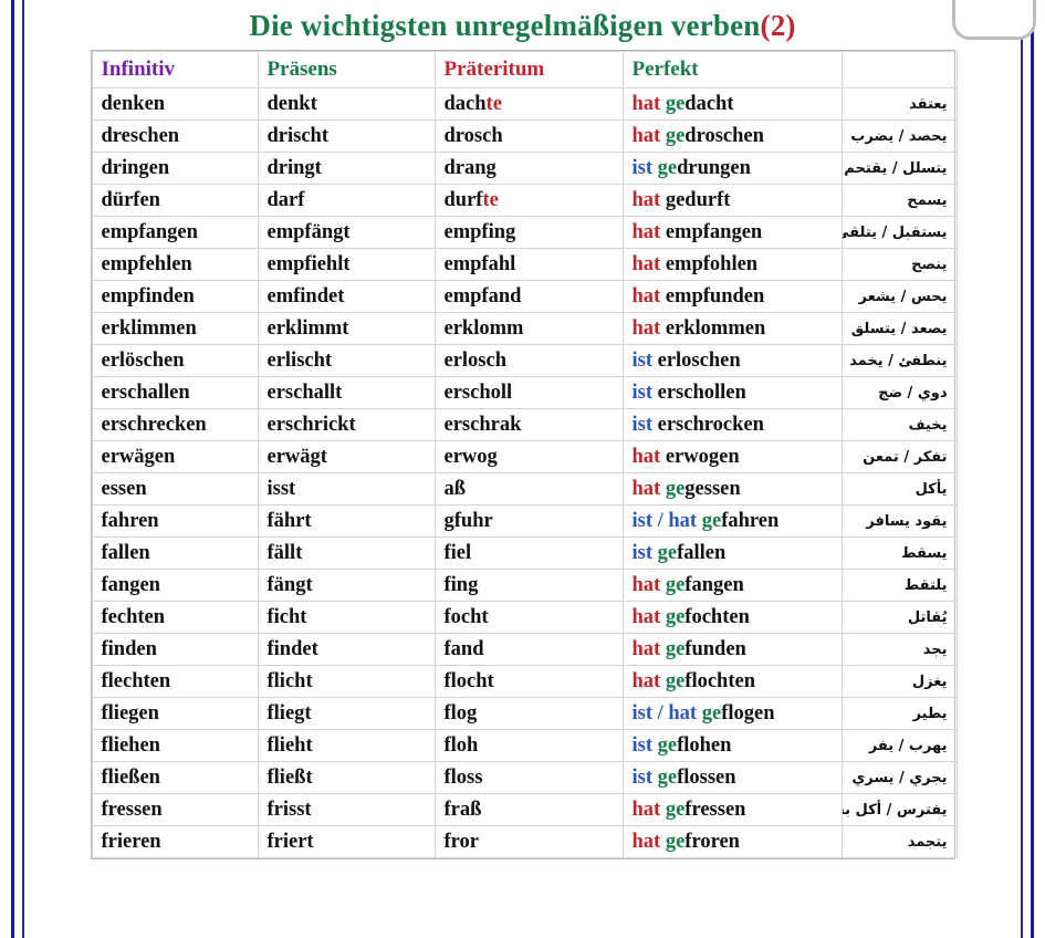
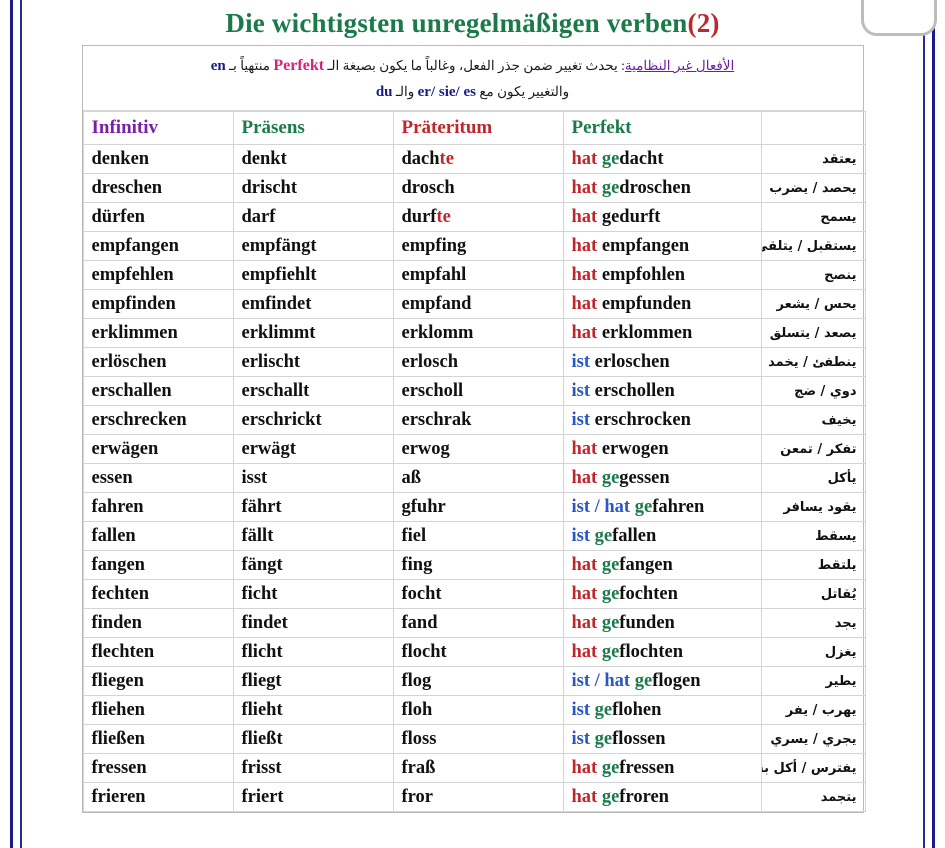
  Die wichtigsten unregelmäßigen verben(2)
+ الأفعال غير النظامية: يحدث تغيير ضمن جذر الفعل، وغالباً ما يكون بصيغة الـ Perfekt منتهياً بـ en
+ والتغيير يكون مع er/ sie/ es والـ du
  Infinitiv	Präsens	Präteritum	Perfekt
  denken	denkt	dachte	hat gedacht	يعتقد
  dreschen	drischt	drosch	hat gedroschen	يحصد / يضرب
- dringen	dringt	drang	ist gedrungen	يتسلل / يقتحم
  dürfen	darf	durfte	hat gedurft	يسمح
  empfangen	empfängt	empfing	hat empfangen	يستقبل / يتلقى
  empfehlen	empfiehlt	empfahl	hat empfohlen	ينصح
  empfinden	emfindet	empfand	hat empfunden	يحس / يشعر
  erklimmen	erklimmt	erklomm	hat erklommen	يصعد / يتسلق
  erlöschen	erlischt	erlosch	ist erloschen	ينطفئ / يخمد
  erschallen	erschallt	erscholl	ist erschollen	دوي / ضج
  erschrecken	erschrickt	erschrak	ist erschrocken	يخيف
  erwägen	erwägt	erwog	hat erwogen	تفكر / تمعن
  essen	isst	aß	hat gegessen	يأكل
  fahren	fährt	gfuhr	ist / hat gefahren	يقود يسافر
  fallen	fällt	fiel	ist gefallen	يسقط
  fangen	fängt	fing	hat gefangen	يلتقط
  fechten	ficht	focht	hat gefochten	يُقاتل
  finden	findet	fand	hat gefunden	يجد
  flechten	flicht	flocht	hat geflochten	يغزل
  fliegen	fliegt	flog	ist / hat geflogen	يطير
  fliehen	flieht	floh	ist geflohen	يهرب / يفر
  fließen	fließt	floss	ist geflossen	يجري / يسري
  fressen	frisst	fraß	hat gefressen	يفترس / أكل ب
  frieren	friert	fror	hat gefroren	يتجمد
